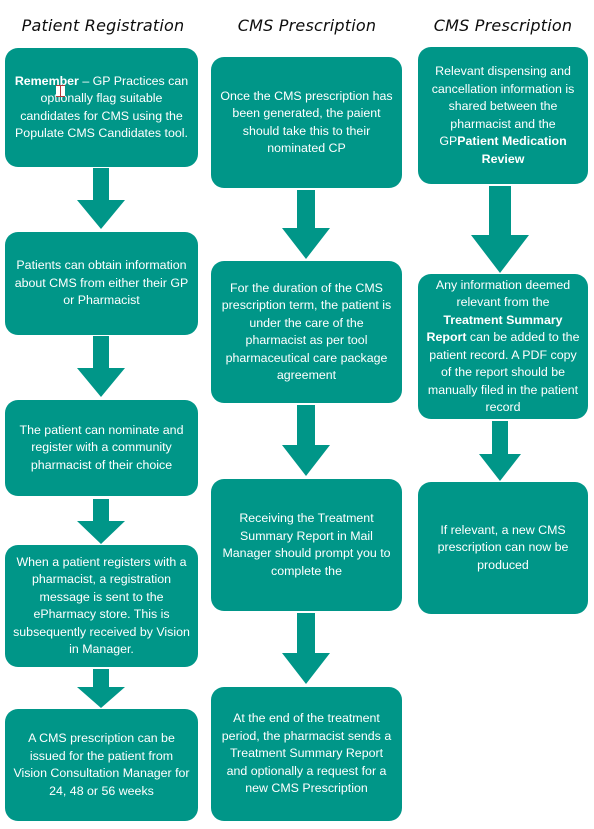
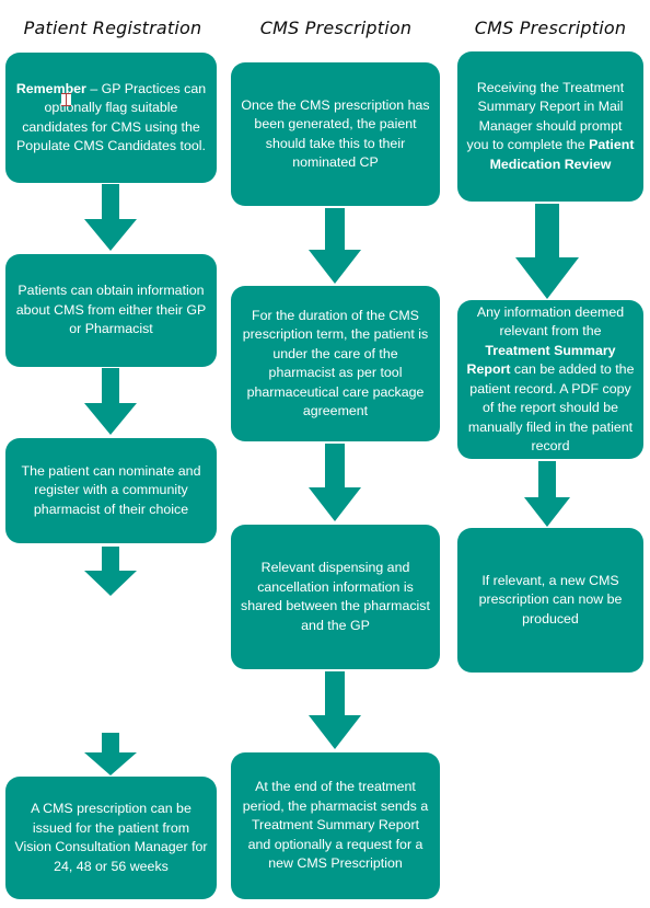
  Patient Registration
  CMS Prescription
  CMS Prescription
  Remember – GP Practices can optionally flag suitable candidates for CMS using the Populate CMS Candidates tool.
  Patients can obtain information about CMS from either their GP or Pharmacist
  The patient can nominate and register with a community pharmacist of their choice
- When a patient registers with a pharmacist, a registration message is sent to the ePharmacy store. This is subsequently received by Vision in Manager.
  A CMS prescription can be issued for the patient from Vision Consultation Manager for 24, 48 or 56 weeks
  Once the CMS prescription has been generated, the paient should take this to their nominated CP
  For the duration of the CMS prescription term, the patient is under the care of the pharmacist as per tool pharmaceutical care package agreement
- Receiving the Treatment Summary Report in Mail Manager should prompt you to complete the
+ Relevant dispensing and cancellation information is shared between the pharmacist and the GP
  At the end of the treatment period, the pharmacist sends a Treatment Summary Report and optionally a request for a new CMS Prescription
- Relevant dispensing and cancellation information is shared between the pharmacist and the GPPatient Medication Review
+ Receiving the Treatment Summary Report in Mail Manager should prompt you to complete the Patient Medication Review
  Any information deemed relevant from the Treatment Summary Report can be added to the patient record. A PDF copy of the report should be manually filed in the patient record
  If relevant, a new CMS prescription can now be produced
